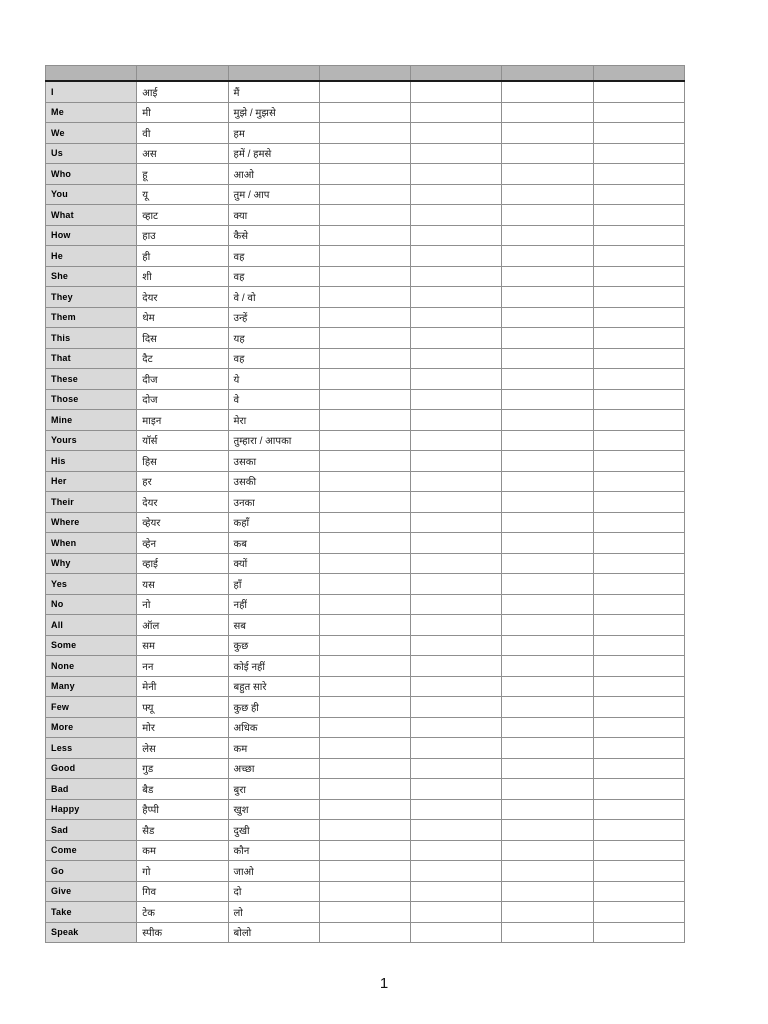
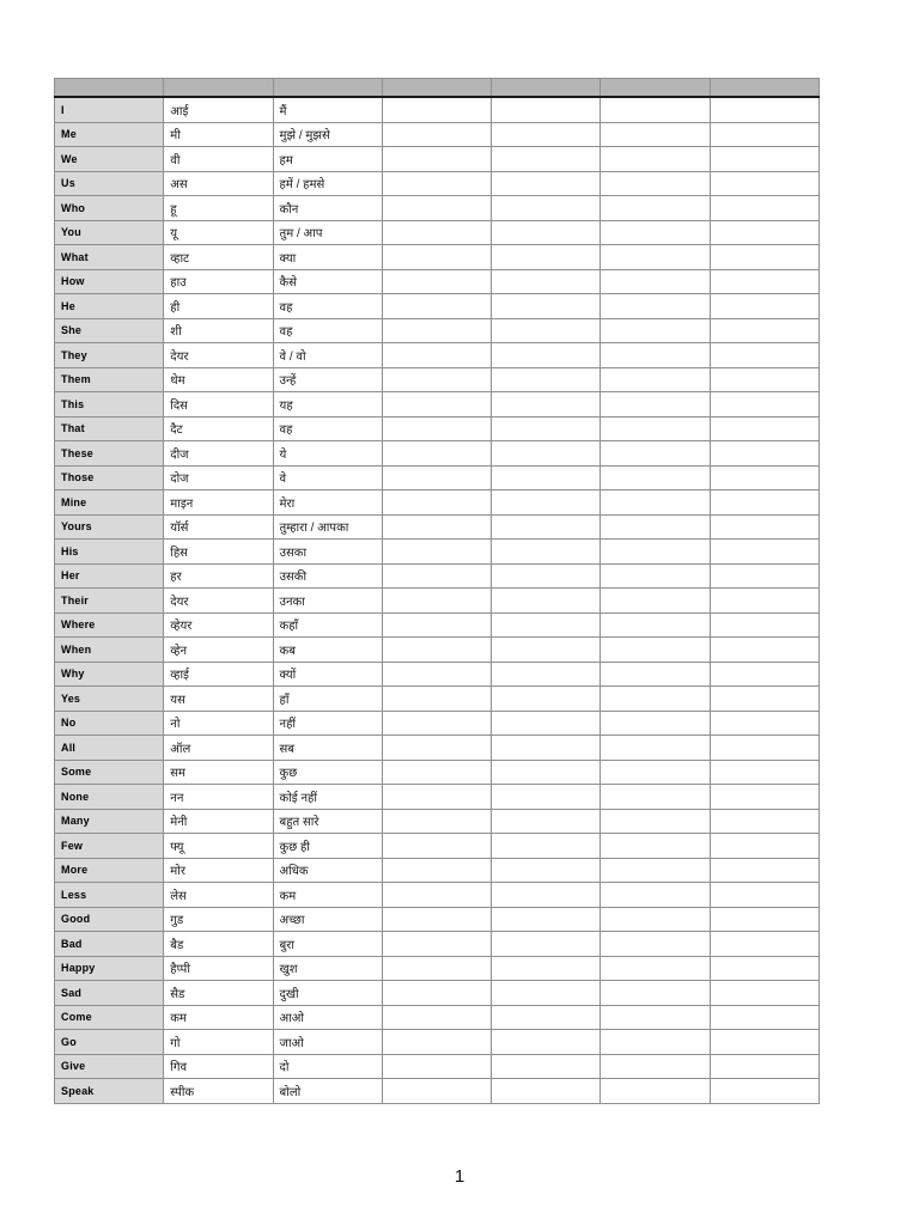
  I	आई	मैं
  Me	मी	मुझे / मुझसे
  We	वी	हम
  Us	अस	हमें / हमसे
- Who	हू	आओ
+ Who	हू	कौन
  You	यू	तुम / आप
  What	व्हाट	क्या
  How	हाउ	कैसे
  He	ही	वह
  She	शी	वह
  They	देयर	वे / वो
  Them	थेम	उन्हें
  This	दिस	यह
  That	दैट	वह
  These	दीज	ये
  Those	दोज	वे
  Mine	माइन	मेरा
  Yours	यॉर्स	तुम्हारा / आपका
  His	हिस	उसका
  Her	हर	उसकी
  Their	देयर	उनका
  Where	व्हेयर	कहाँ
  When	व्हेन	कब
  Why	व्हाई	क्यों
  Yes	यस	हाँ
  No	नो	नहीं
  All	ऑल	सब
  Some	सम	कुछ
  None	नन	कोई नहीं
  Many	मेनी	बहुत सारे
  Few	फ्यू	कुछ ही
  More	मोर	अधिक
  Less	लेस	कम
  Good	गुड	अच्छा
  Bad	बैड	बुरा
  Happy	हैप्पी	खुश
  Sad	सैड	दुखी
- Come	कम	कौन
+ Come	कम	आओ
  Go	गो	जाओ
  Give	गिव	दो
- Take	टेक	लो
  Speak	स्पीक	बोलो
  1
